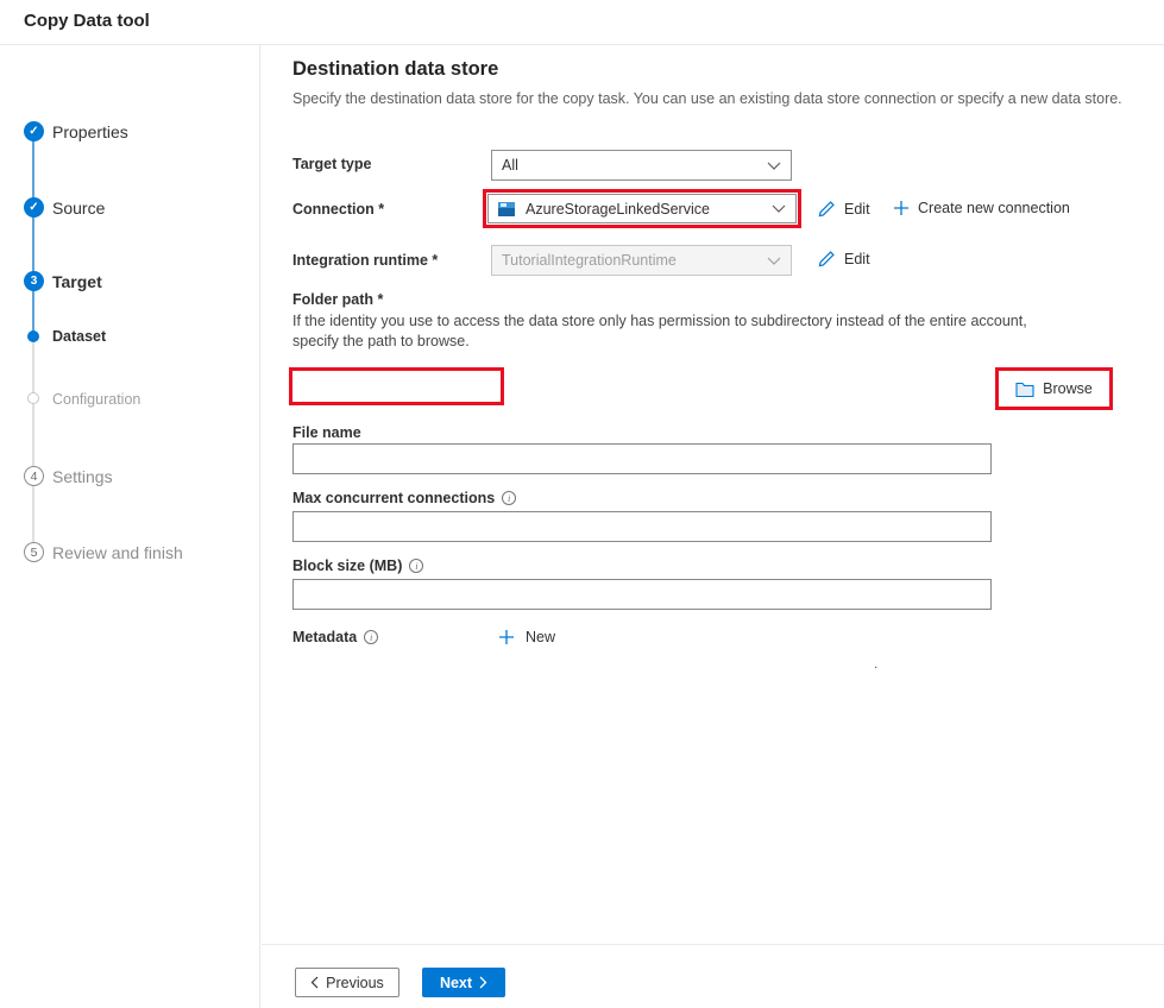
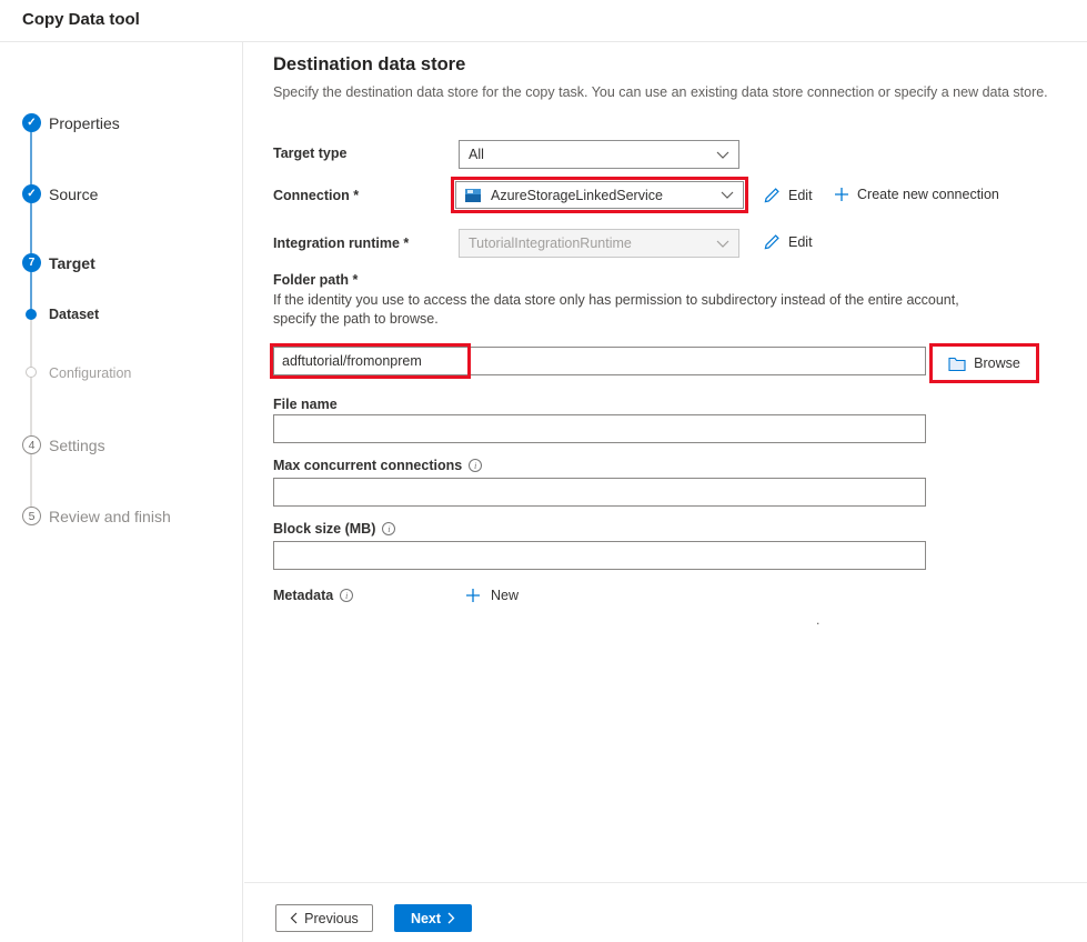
  Copy Data tool
  ✓
  Properties
  ✓
  Source
- 3
+ 7
  Target
  Dataset
  Configuration
  4
  Settings
  5
  Review and finish
  Destination data store
  Specify the destination data store for the copy task. You can use an existing data store connection or specify a new data store.
  Target type
  All
  Connection *
  AzureStorageLinkedService
  Edit
  Create new connection
  Integration runtime *
  TutorialIntegrationRuntime
  Edit
  Folder path *
  If the identity you use to access the data store only has permission to subdirectory instead of the entire account, specify the path to browse.
+ adftutorial/fromonprem
  Browse
  File name
  Max concurrent connections
  i
  Block size (MB)
  i
  Metadata
  i
  New
  .
  Previous
  Next
